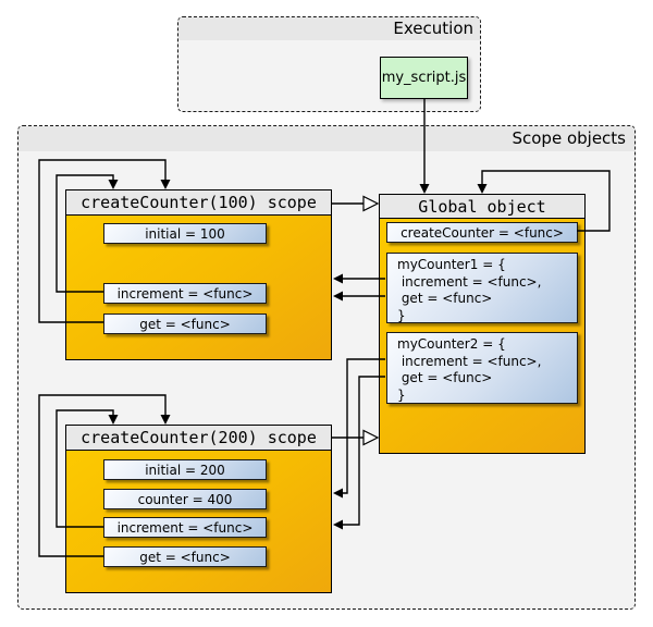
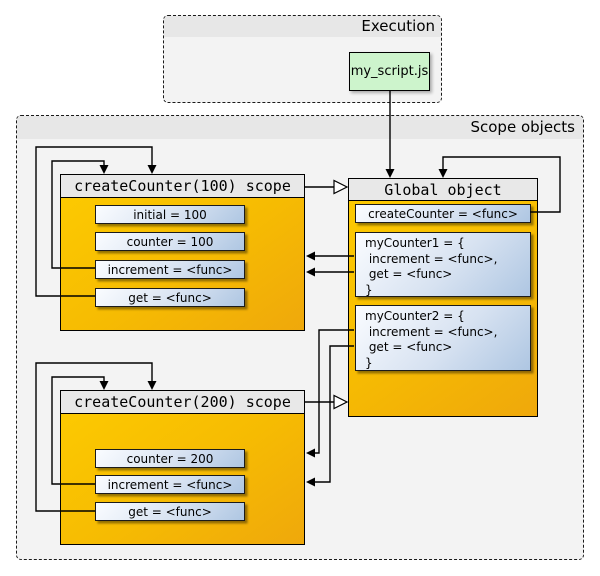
  Execution
  Scope objects
  my_script.js
  createCounter(100) scope
  initial = 100
+ counter = 100
  increment = <func>
  get = <func>
  Global object
  createCounter = <func>
  myCounter1 = {
  increment = <func>,
  get = <func>
  }
  myCounter2 = {
  increment = <func>,
  get = <func>
  }
  createCounter(200) scope
- initial = 200
- counter = 400
+ counter = 200
  increment = <func>
  get = <func>
